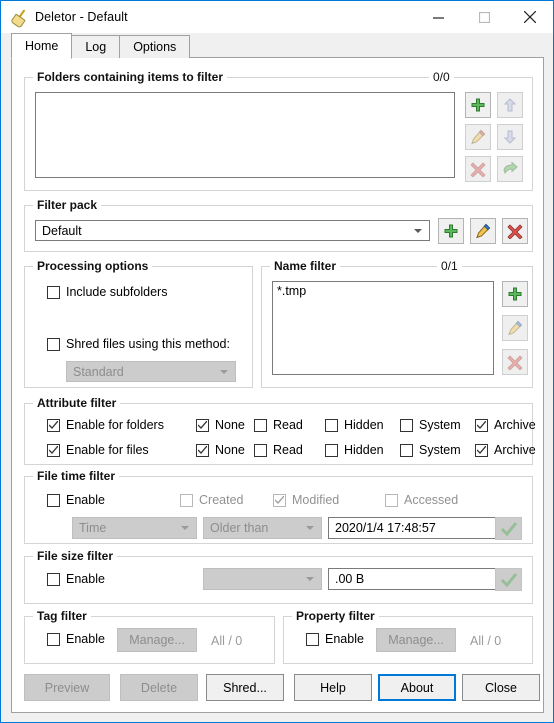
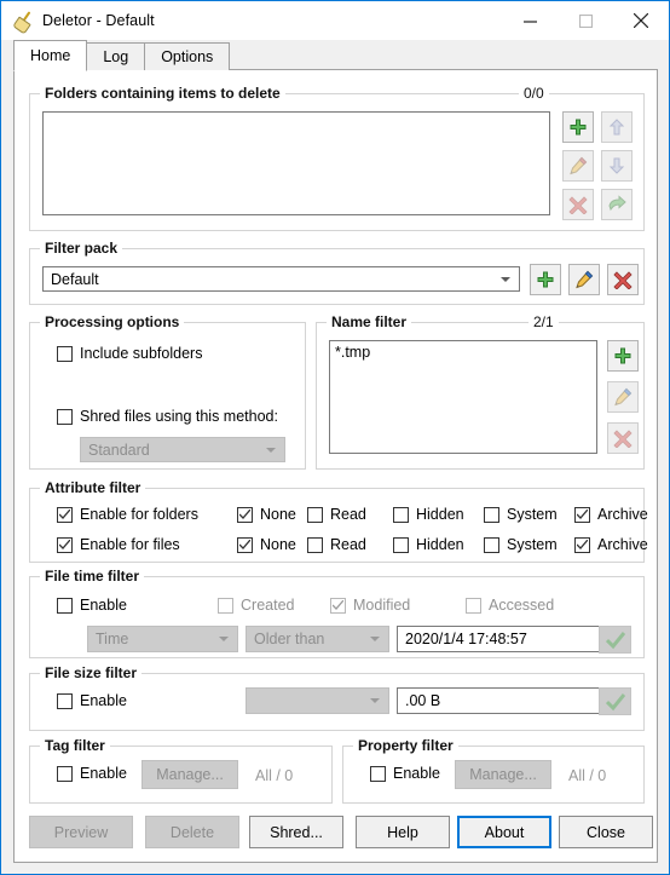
  Deletor - Default
  Home
  Log
  Options
- Folders containing items to filter
+ Folders containing items to delete
  0/0
  Filter pack
  Default
  Processing options
  Include subfolders
  Shred files using this method:
  Standard
  Name filter
- 0/1
+ 2/1
  *.tmp
  Attribute filter
  Enable for folders
  None
  Read
  Hidden
  System
  Archive
  Enable for files
  None
  Read
  Hidden
  System
  Archive
  File time filter
  Enable
  Created
  Modified
  Accessed
  Time
  Older than
  2020/1/4 17:48:57
  File size filter
  Enable
  .00 B
  Tag filter
  Enable
  Manage...
  All / 0
  Property filter
  Enable
  Manage...
  All / 0
  Preview
  Delete
  Shred...
  Help
  About
  Close
